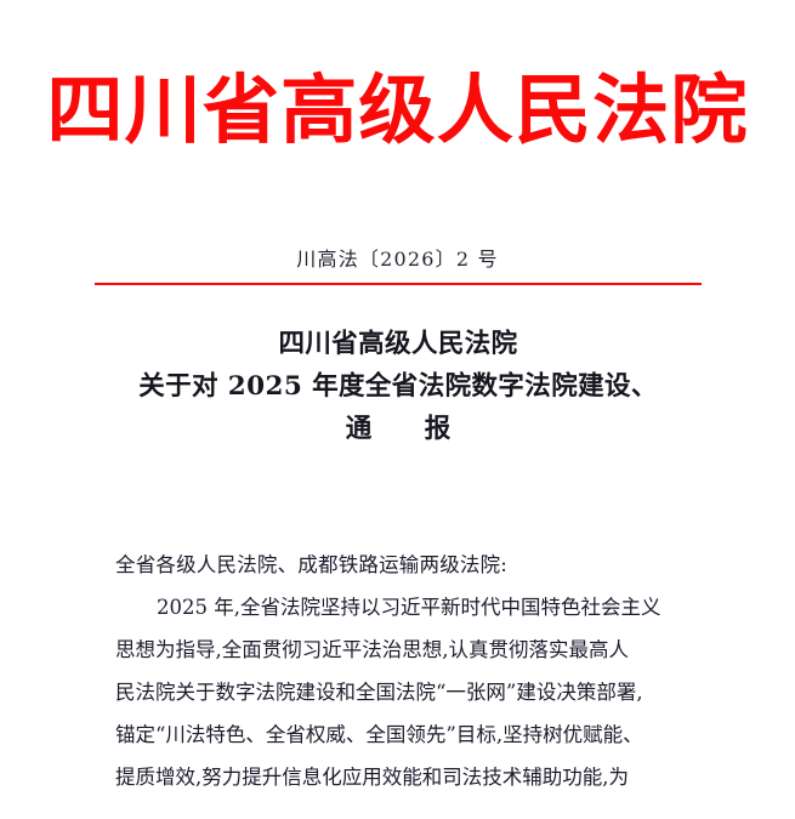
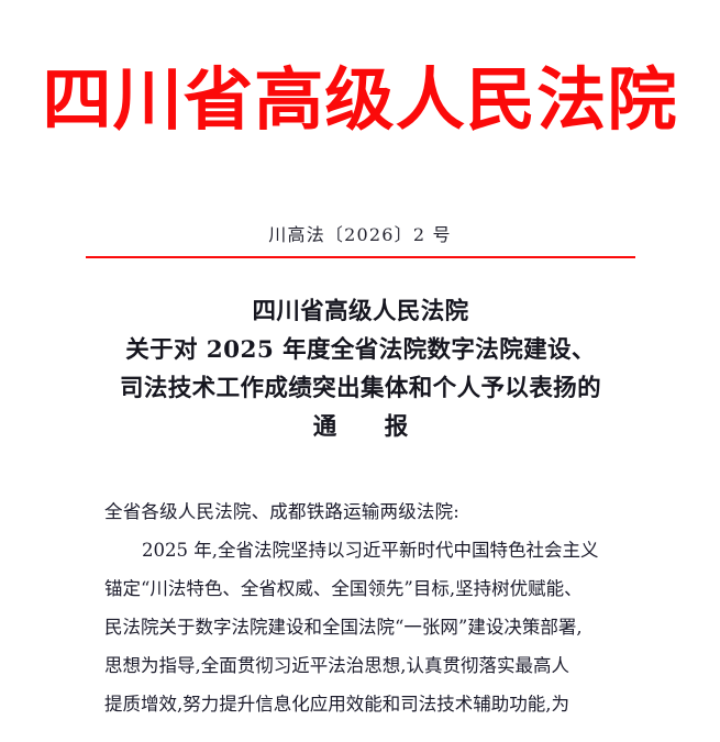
  四川省高级人民法院
  川高法〔2026〕2 号
  四川省高级人民法院
  关于对 2025 年度全省法院数字法院建设、
+ 司法技术工作成绩突出集体和个人予以表扬的
  通 报
  全省各级人民法院、成都铁路运输两级法院:
  2025 年,全省法院坚持以习近平新时代中国特色社会主义
- 思想为指导,全面贯彻习近平法治思想,认真贯彻落实最高人
+ 锚定“川法特色、全省权威、全国领先”目标,坚持树优赋能、
  民法院关于数字法院建设和全国法院“一张网”建设决策部署,
- 锚定“川法特色、全省权威、全国领先”目标,坚持树优赋能、
+ 思想为指导,全面贯彻习近平法治思想,认真贯彻落实最高人
  提质增效,努力提升信息化应用效能和司法技术辅助功能,为
